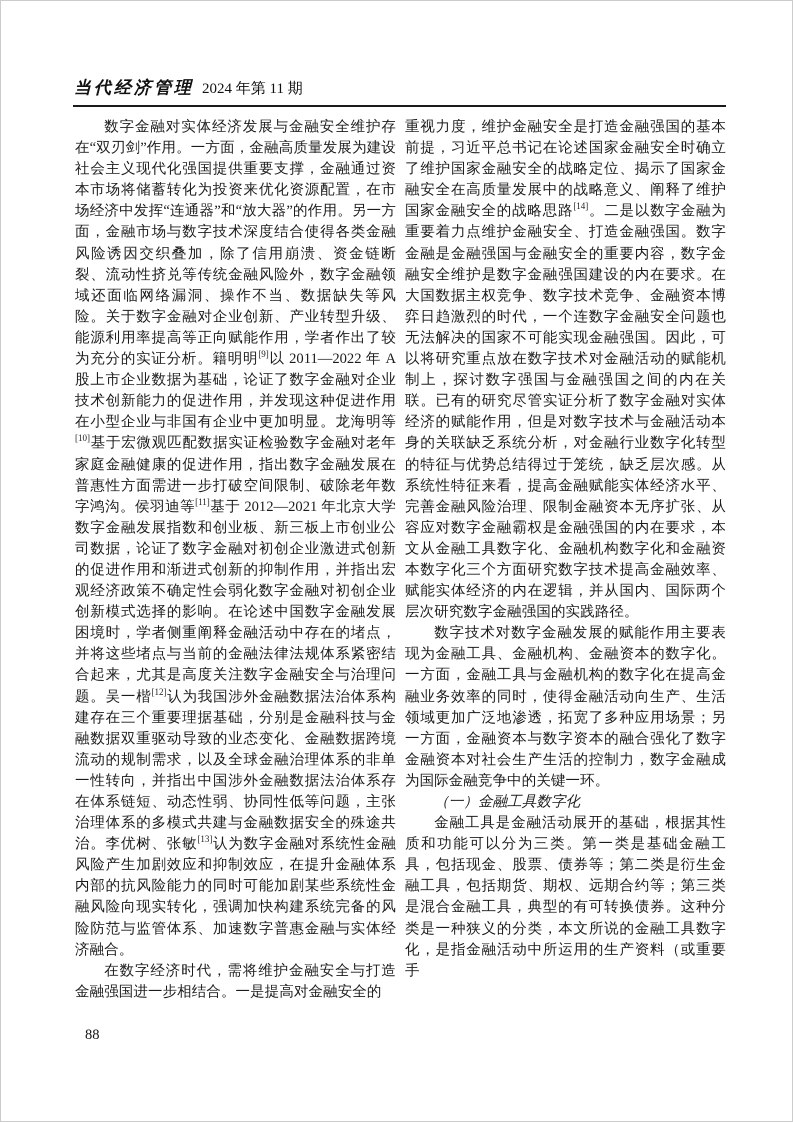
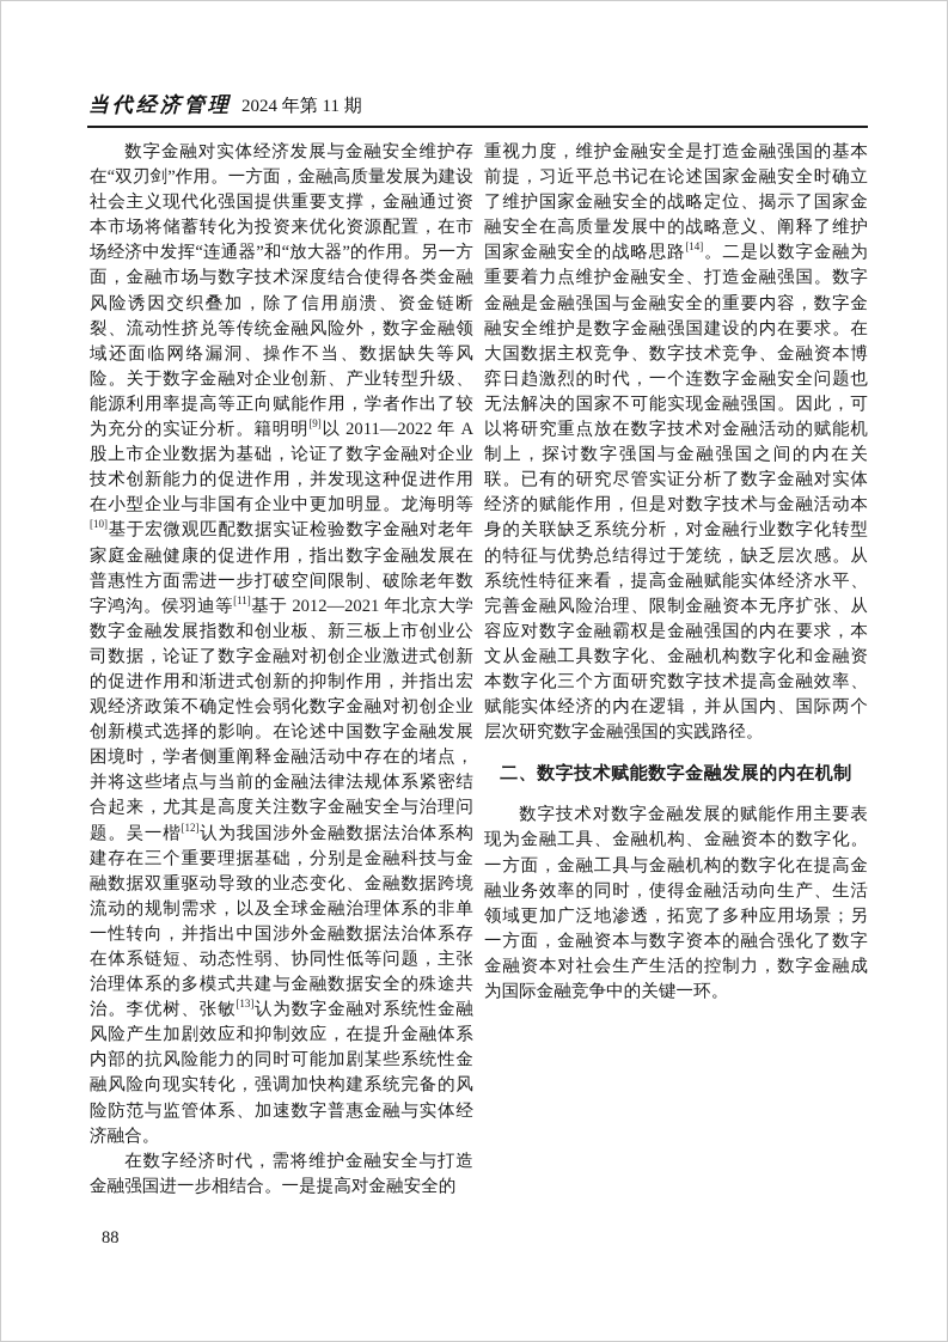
  当代经济管理 2024 年第 11 期
  数字金融对实体经济发展与金融安全维护存在“双刃剑”作用。一方面，金融高质量发展为建设社会主义现代化强国提供重要支撑，金融通过资本市场将储蓄转化为投资来优化资源配置，在市场经济中发挥“连通器”和“放大器”的作用。另一方面，金融市场与数字技术深度结合使得各类金融风险诱因交织叠加，除了信用崩溃、资金链断裂、流动性挤兑等传统金融风险外，数字金融领域还面临网络漏洞、操作不当、数据缺失等风险。关于数字金融对企业创新、产业转型升级、能源利用率提高等正向赋能作用，学者作出了较为充分的实证分析。籍明明[9]以 2011—2022 年 A 股上市企业数据为基础，论证了数字金融对企业技术创新能力的促进作用，并发现这种促进作用在小型企业与非国有企业中更加明显。龙海明等[10]基于宏微观匹配数据实证检验数字金融对老年家庭金融健康的促进作用，指出数字金融发展在普惠性方面需进一步打破空间限制、破除老年数字鸿沟。侯羽迪等[11]基于 2012—2021 年北京大学数字金融发展指数和创业板、新三板上市创业公司数据，论证了数字金融对初创企业激进式创新的促进作用和渐进式创新的抑制作用，并指出宏观经济政策不确定性会弱化数字金融对初创企业创新模式选择的影响。在论述中国数字金融发展困境时，学者侧重阐释金融活动中存在的堵点，并将这些堵点与当前的金融法律法规体系紧密结合起来，尤其是高度关注数字金融安全与治理问题。吴一楷[12]认为我国涉外金融数据法治体系构建存在三个重要理据基础，分别是金融科技与金融数据双重驱动导致的业态变化、金融数据跨境流动的规制需求，以及全球金融治理体系的非单一性转向，并指出中国涉外金融数据法治体系存在体系链短、动态性弱、协同性低等问题，主张治理体系的多模式共建与金融数据安全的殊途共治。李优树、张敏[13]认为数字金融对系统性金融风险产生加剧效应和抑制效应，在提升金融体系内部的抗风险能力的同时可能加剧某些系统性金融风险向现实转化，强调加快构建系统完备的风险防范与监管体系、加速数字普惠金融与实体经济融合。
  在数字经济时代，需将维护金融安全与打造金融强国进一步相结合。一是提高对金融安全的
  重视力度，维护金融安全是打造金融强国的基本前提，习近平总书记在论述国家金融安全时确立了维护国家金融安全的战略定位、揭示了国家金融安全在高质量发展中的战略意义、阐释了维护国家金融安全的战略思路[14]。二是以数字金融为重要着力点维护金融安全、打造金融强国。数字金融是金融强国与金融安全的重要内容，数字金融安全维护是数字金融强国建设的内在要求。在大国数据主权竞争、数字技术竞争、金融资本博弈日趋激烈的时代，一个连数字金融安全问题也无法解决的国家不可能实现金融强国。因此，可以将研究重点放在数字技术对金融活动的赋能机制上，探讨数字强国与金融强国之间的内在关联。已有的研究尽管实证分析了数字金融对实体经济的赋能作用，但是对数字技术与金融活动本身的关联缺乏系统分析，对金融行业数字化转型的特征与优势总结得过于笼统，缺乏层次感。从系统性特征来看，提高金融赋能实体经济水平、完善金融风险治理、限制金融资本无序扩张、从容应对数字金融霸权是金融强国的内在要求，本文从金融工具数字化、金融机构数字化和金融资本数字化三个方面研究数字技术提高金融效率、赋能实体经济的内在逻辑，并从国内、国际两个层次研究数字金融强国的实践路径。
+ 二、数字技术赋能数字金融发展的内在机制
  数字技术对数字金融发展的赋能作用主要表现为金融工具、金融机构、金融资本的数字化。一方面，金融工具与金融机构的数字化在提高金融业务效率的同时，使得金融活动向生产、生活领域更加广泛地渗透，拓宽了多种应用场景；另一方面，金融资本与数字资本的融合强化了数字金融资本对社会生产生活的控制力，数字金融成为国际金融竞争中的关键一环。
- （一）金融工具数字化
- 金融工具是金融活动展开的基础，根据其性质和功能可以分为三类。第一类是基础金融工具，包括现金、股票、债券等；第二类是衍生金融工具，包括期货、期权、远期合约等；第三类是混合金融工具，典型的有可转换债券。这种分类是一种狭义的分类，本文所说的金融工具数字化，是指金融活动中所运用的生产资料（或重要手
  88
